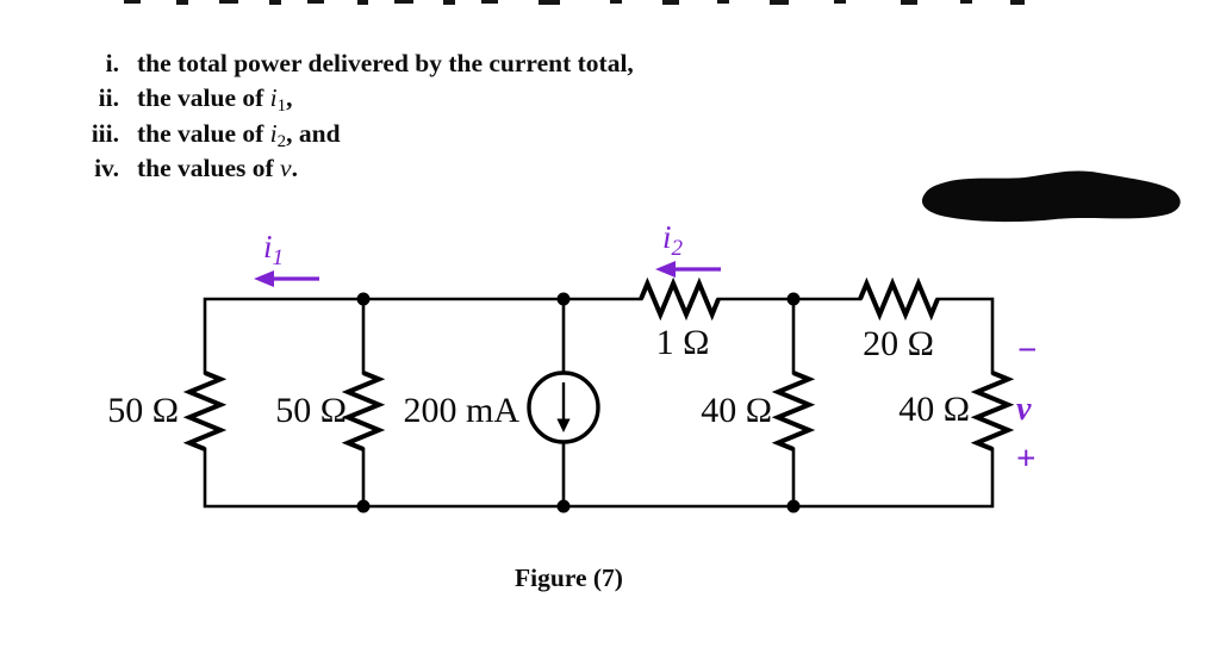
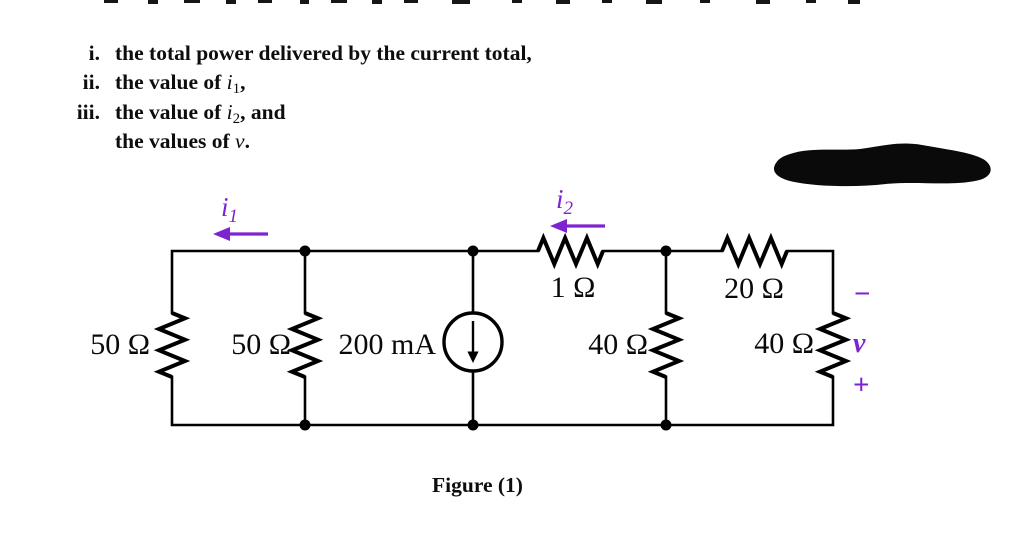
  i.
  the total power delivered by the current total,
  ii.
  the value of i1,
  iii.
  the value of i2, and
- iv.
  the values of v.
  50 Ω
  50 Ω
  200 mA
  1 Ω
  40 Ω
  20 Ω
  40 Ω
  i1
  i2
  −
  v
  +
- Figure (7)
+ Figure (1)
